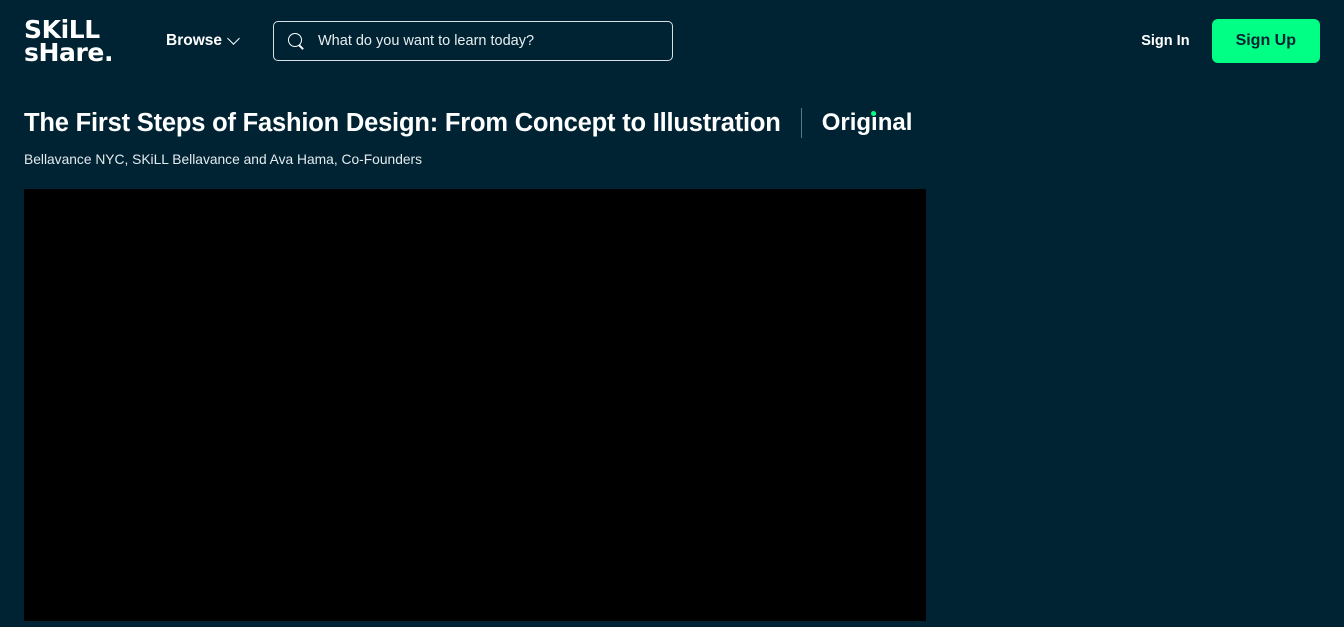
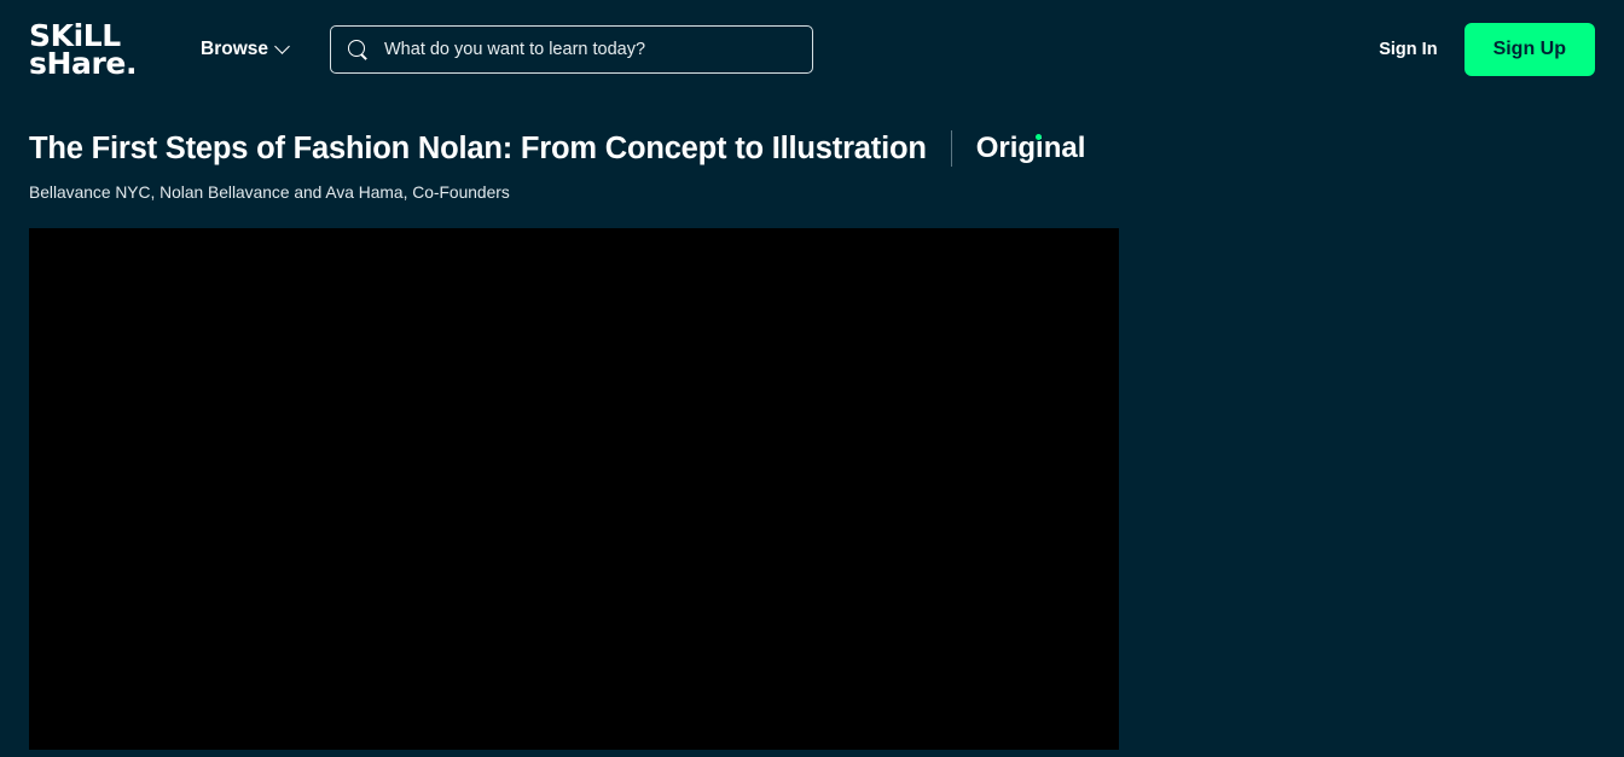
  SKiLL
  sHare.
  Browse
  What do you want to learn today?
  Sign In
  Sign Up
- The First Steps of Fashion Design: From Concept to Illustration
+ The First Steps of Fashion Nolan: From Concept to Illustration
  Original
- Bellavance NYC, SKiLL Bellavance and Ava Hama, Co-Founders
+ Bellavance NYC, Nolan Bellavance and Ava Hama, Co-Founders
